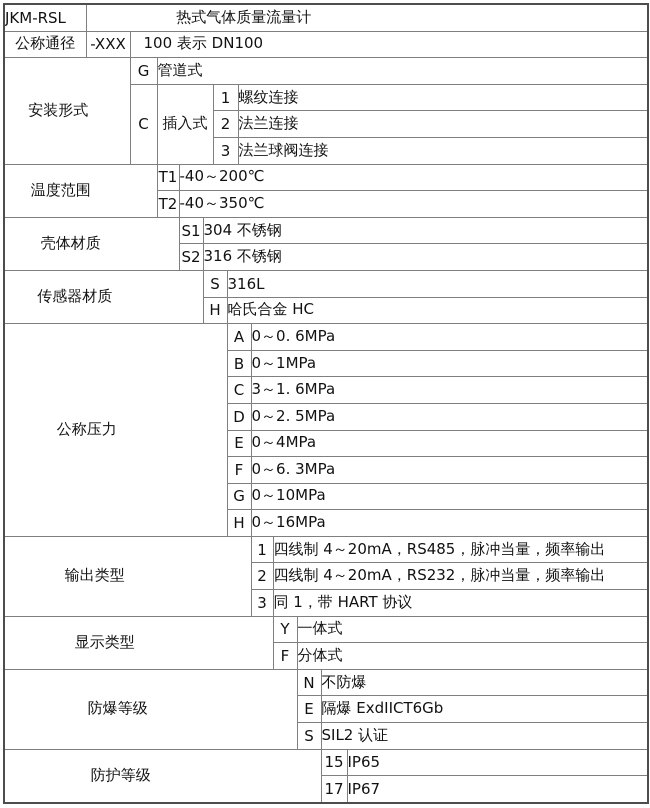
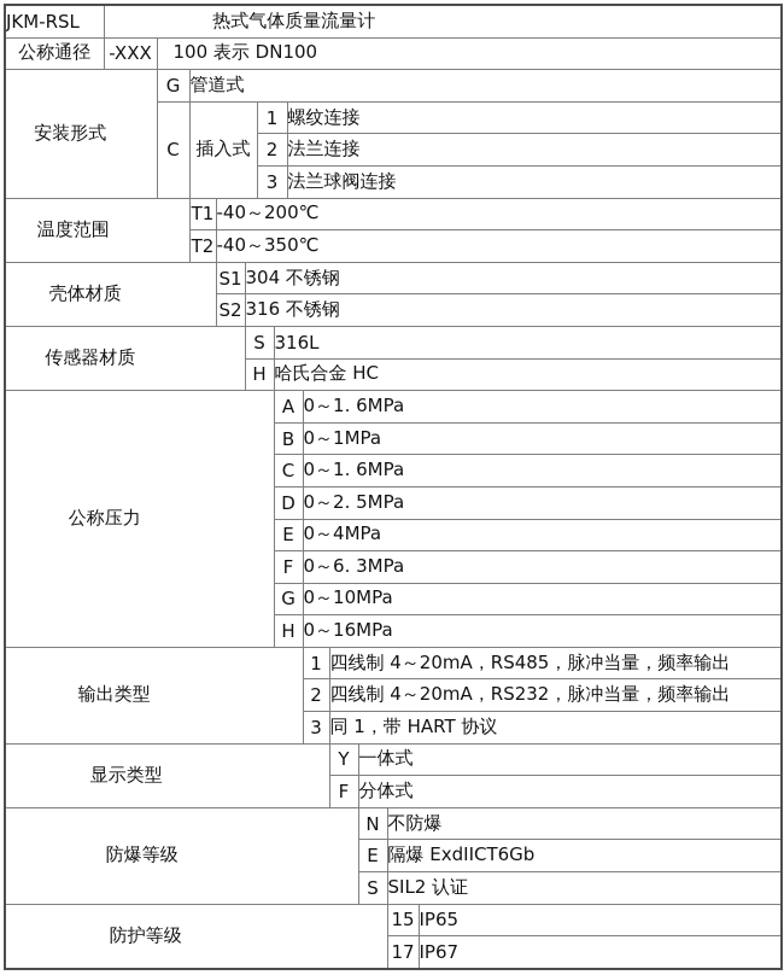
  JKM-RSL	热式气体质量流量计
  公称通径	-XXX	100 表示 DN100
  安装形式	G	管道式
  C	插入式	1	螺纹连接
  2	法兰连接
  3	法兰球阀连接
  温度范围	T1	-40～200℃
  T2	-40～350℃
  壳体材质	S1	304 不锈钢
  S2	316 不锈钢
  传感器材质	S	316L
  H	哈氏合金 HC
- 公称压力	A	0～0. 6MPa
+ 公称压力	A	0～1. 6MPa
  B	0～1MPa
- C	3～1. 6MPa
+ C	0～1. 6MPa
  D	0～2. 5MPa
  E	0～4MPa
  F	0～6. 3MPa
  G	0～10MPa
  H	0～16MPa
  输出类型	1	四线制 4～20mA，RS485，脉冲当量，频率输出
  2	四线制 4～20mA，RS232，脉冲当量，频率输出
  3	同 1，带 HART 协议
  显示类型	Y	一体式
  F	分体式
  防爆等级	N	不防爆
  E	隔爆 ExdIICT6Gb
  S	SIL2 认证
  防护等级	15	IP65
  17	IP67
